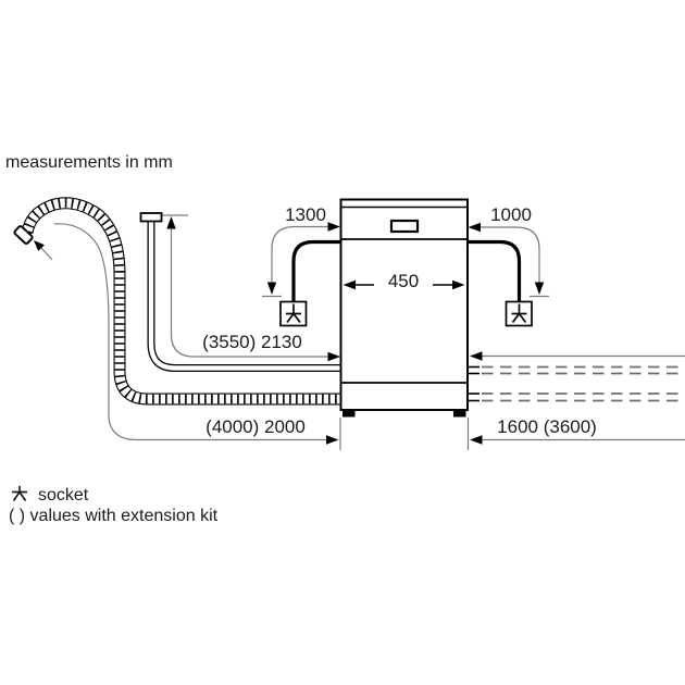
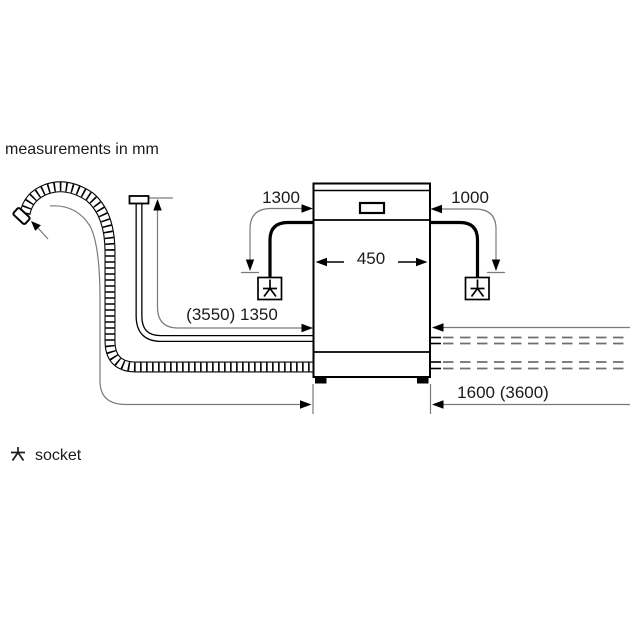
  measurements in mm
  1300
  1000
  450
- (3550) 2130
+ (3550) 1350
- (4000) 2000
  1600 (3600)
  socket
- ( ) values with extension kit
